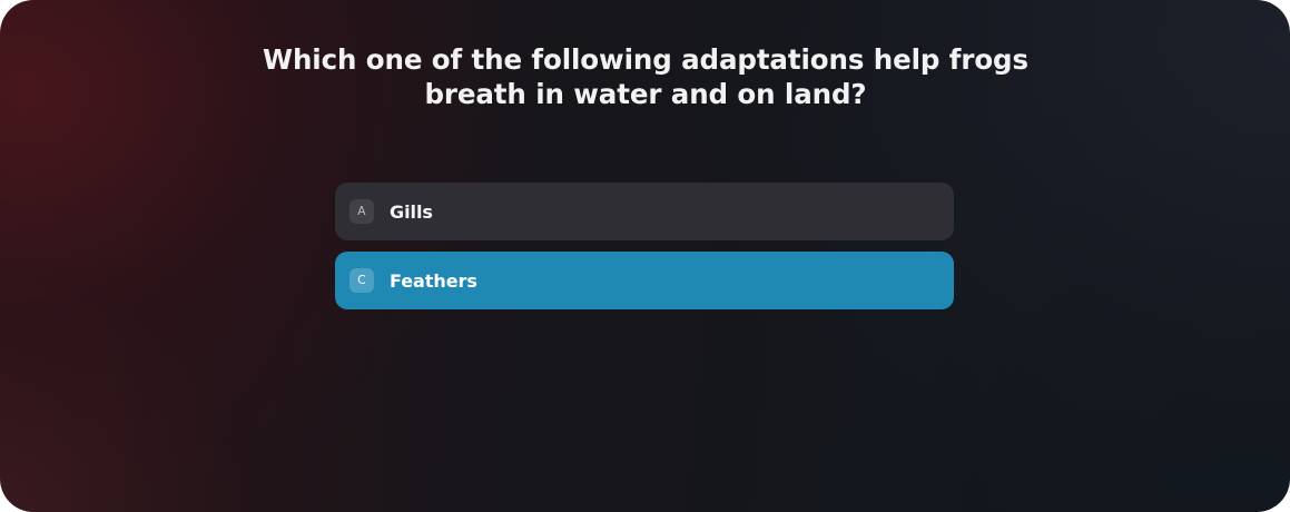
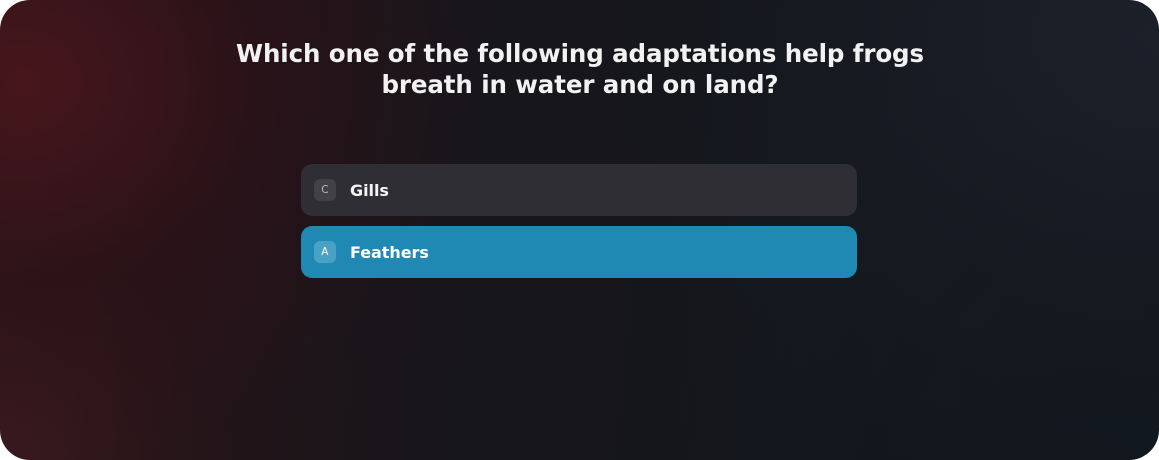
  Which one of the following adaptations help frogs
  breath in water and on land?
- A
+ C
  Gills
- C
+ A
  Feathers
